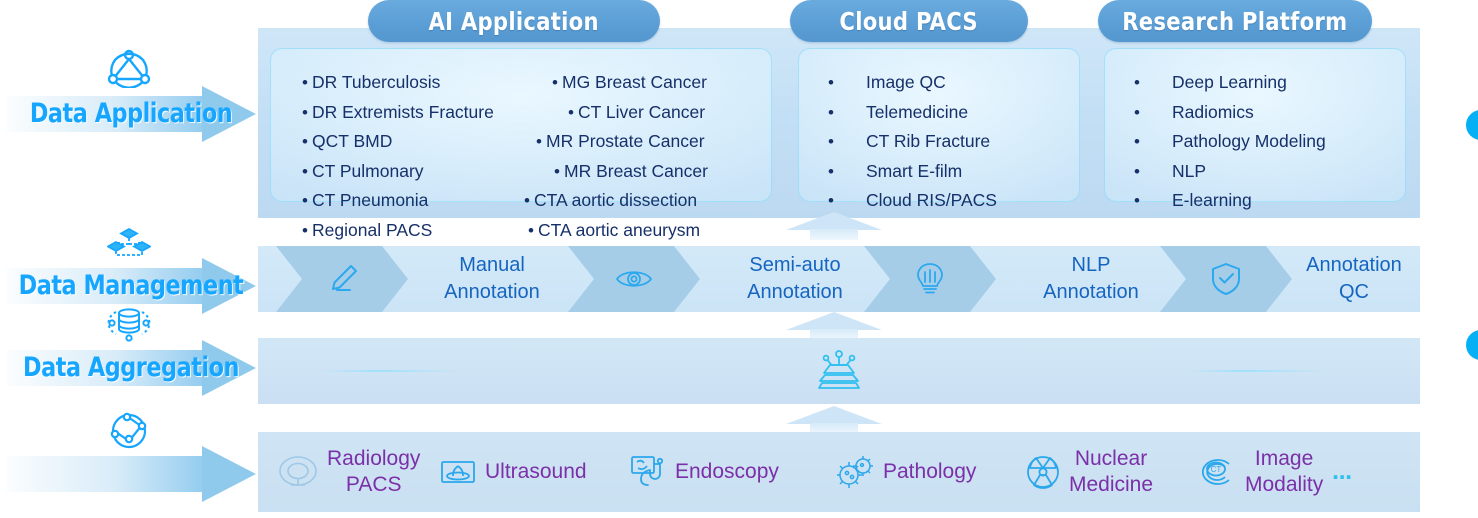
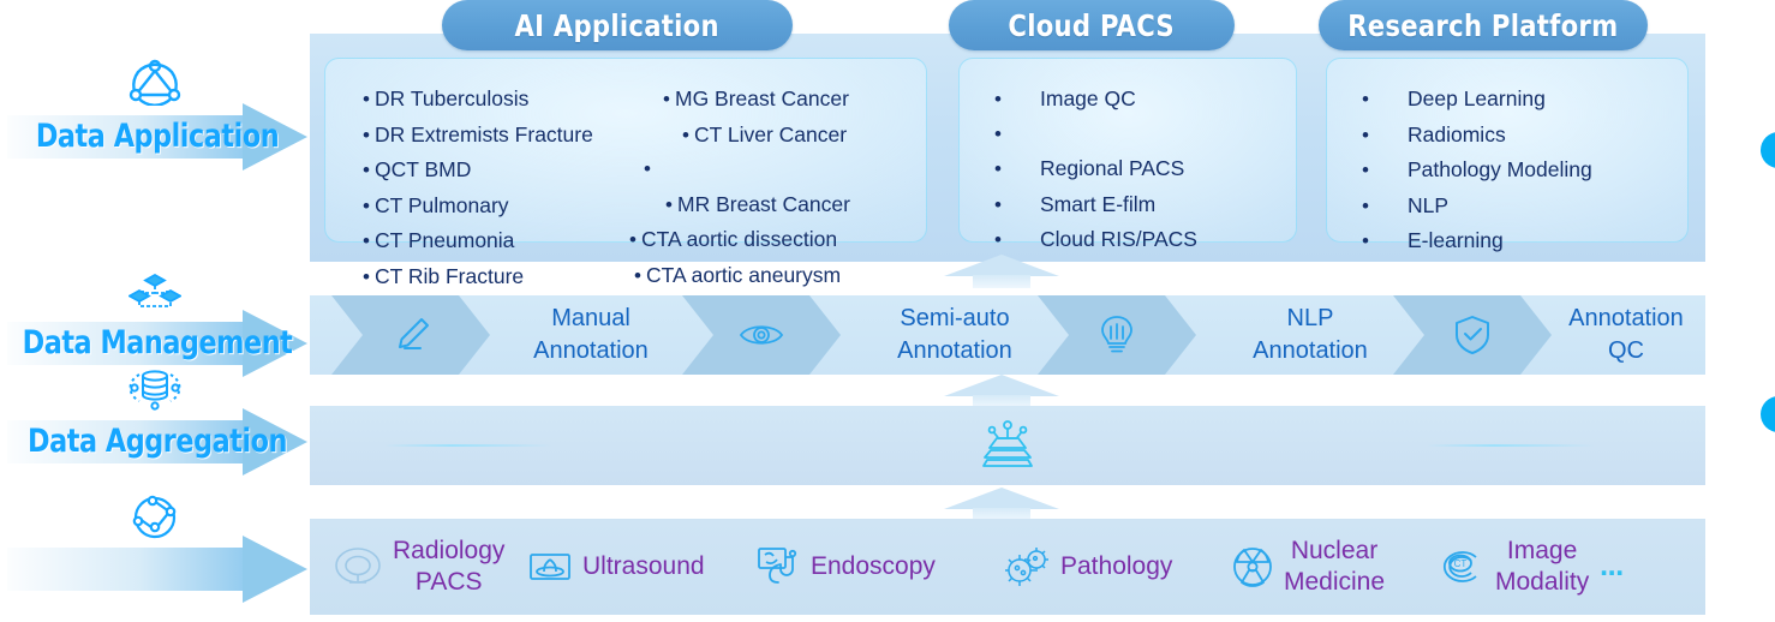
  Data Application
  Data Management
  Data Aggregation
  •
  DR Tuberculosis
  •
  DR Extremists Fracture
  •
  QCT BMD
  •
  CT Pulmonary
  •
  CT Pneumonia
  •
- Regional PACS
+ CT Rib Fracture
  •
  MG Breast Cancer
  •
  CT Liver Cancer
  •
- MR Prostate Cancer
  •
  MR Breast Cancer
  •
  CTA aortic dissection
  •
  CTA aortic aneurysm
  •
  Image QC
  •
- Telemedicine
  •
- CT Rib Fracture
+ Regional PACS
  •
  Smart E-film
  •
  Cloud RIS/PACS
  •
  Deep Learning
  •
  Radiomics
  •
  Pathology Modeling
  •
  NLP
  •
  E-learning
  AI Application
  Cloud PACS
  Research Platform
  Manual
  Annotation
  Semi-auto
  Annotation
  NLP
  Annotation
  Annotation
  QC
  Radiology
  PACS
  Ultrasound
  Endoscopy
  Pathology
  Nuclear
  Medicine
  CT
  Image
  Modality
  ⋯
